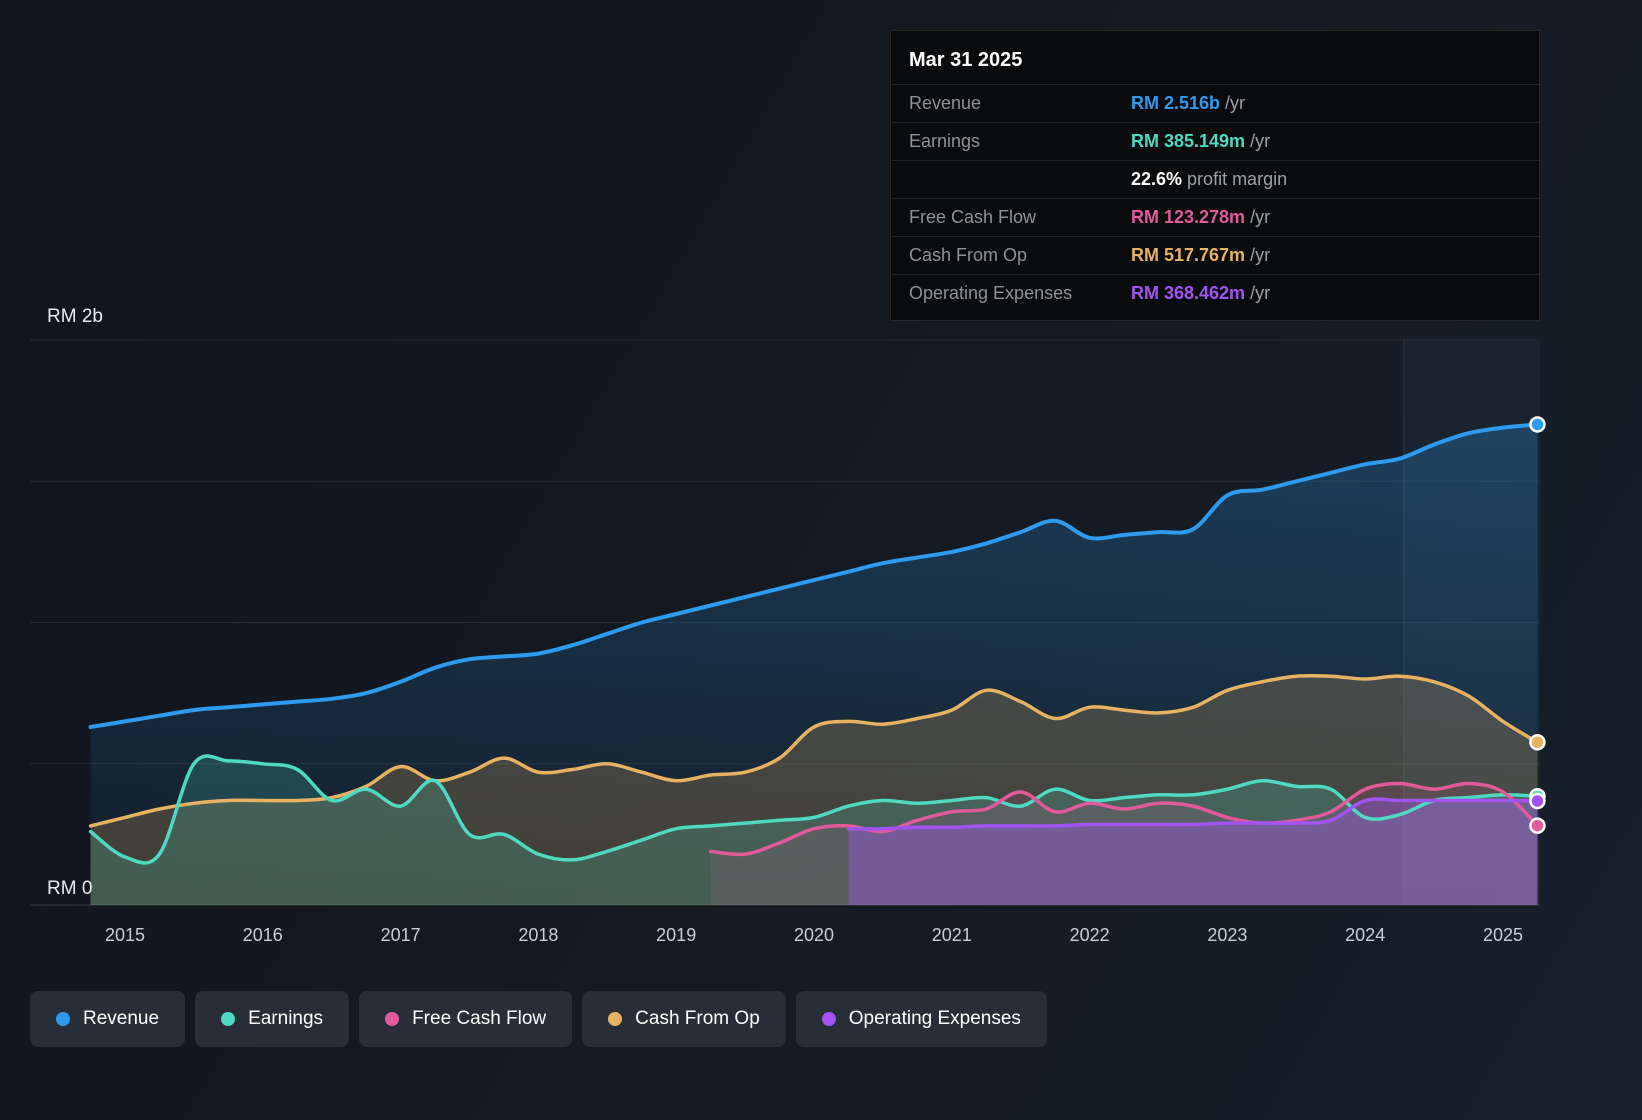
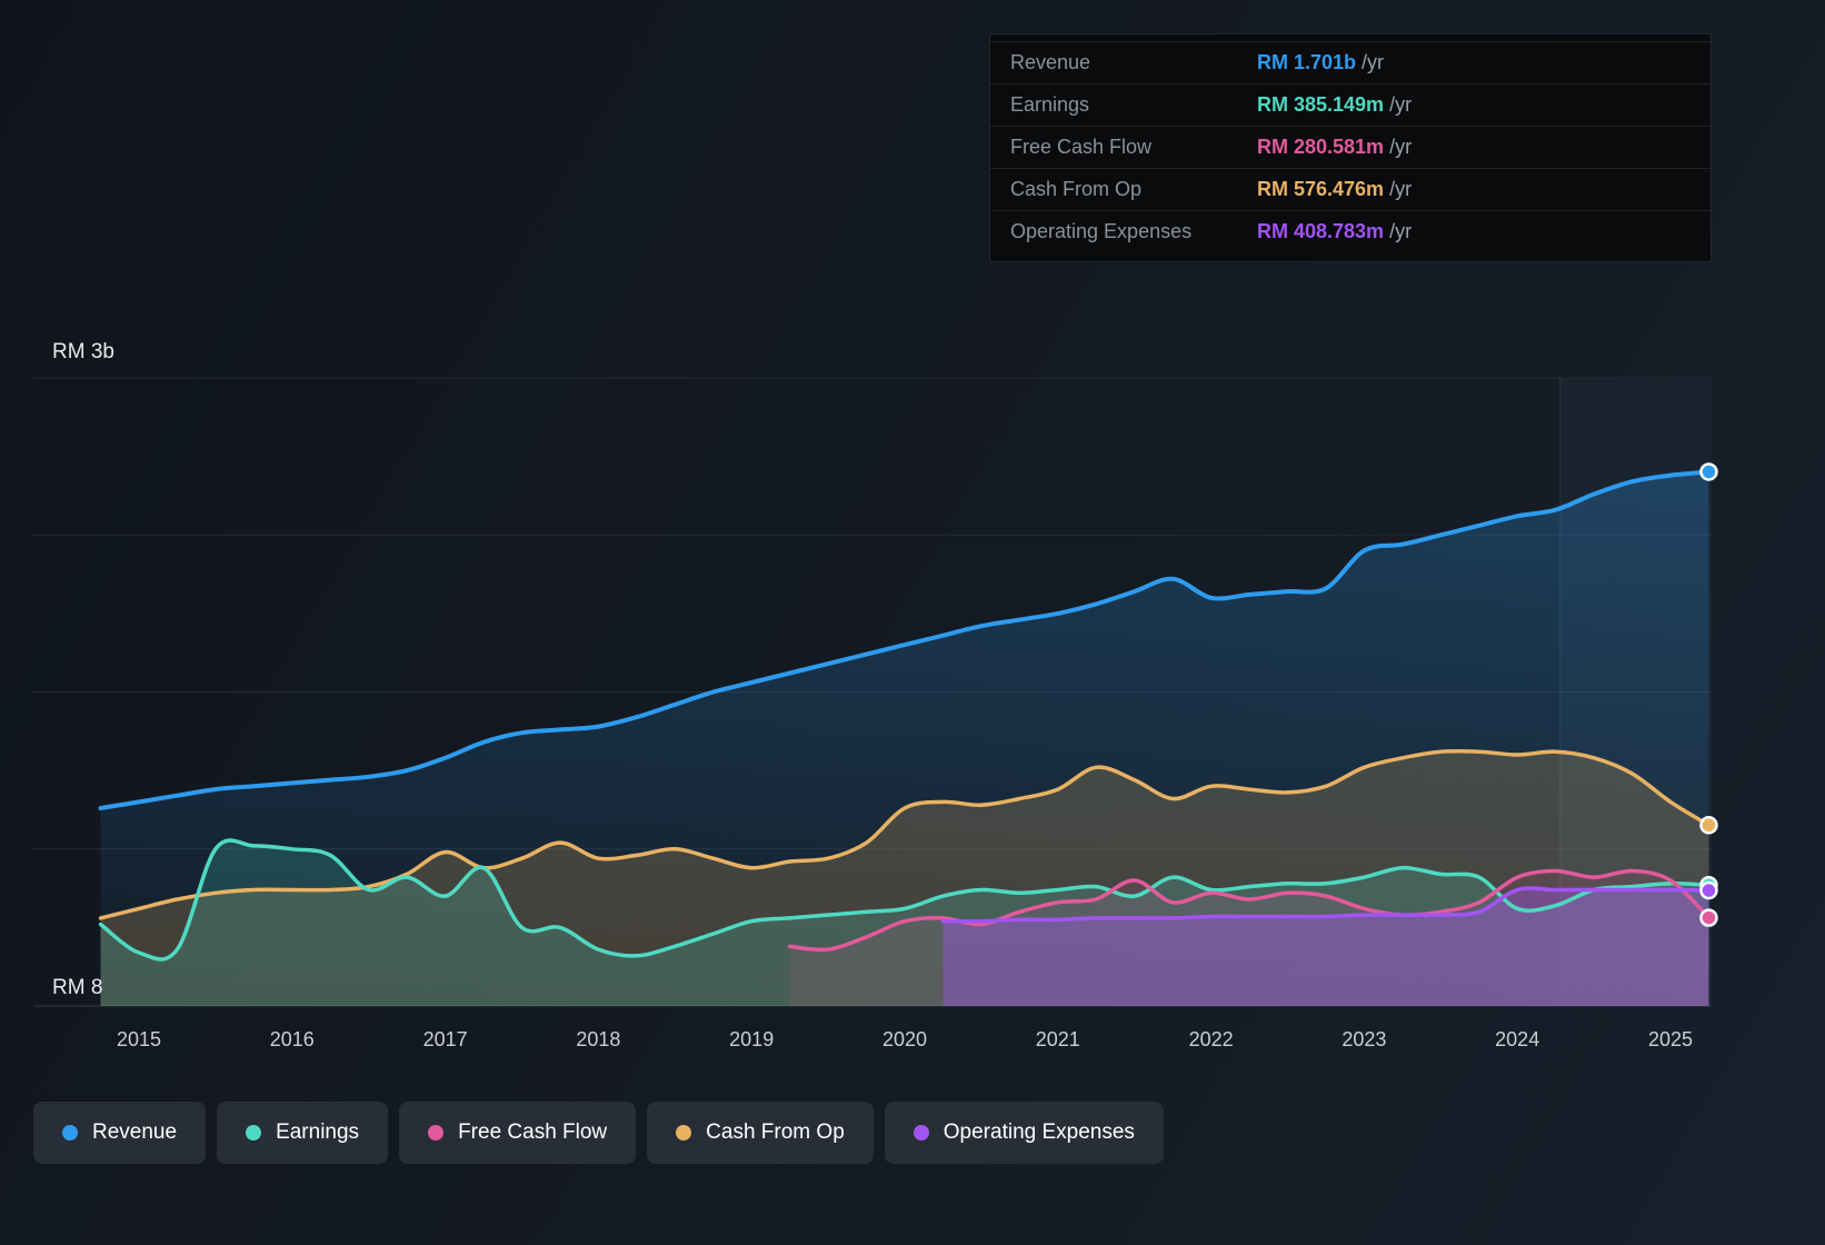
- RM 2b
+ RM 3b
- RM 0
+ RM 8
  2015
  2016
  2017
  2018
  2019
  2020
  2021
  2022
  2023
  2024
  2025
- Mar 31 2025
  Revenue
- RM 2.516b /yr
+ RM 1.701b /yr
  Earnings
  RM 385.149m /yr
- 22.6% profit margin
  Free Cash Flow
- RM 123.278m /yr
+ RM 280.581m /yr
  Cash From Op
- RM 517.767m /yr
+ RM 576.476m /yr
  Operating Expenses
- RM 368.462m /yr
+ RM 408.783m /yr
  Revenue
  Earnings
  Free Cash Flow
  Cash From Op
  Operating Expenses
